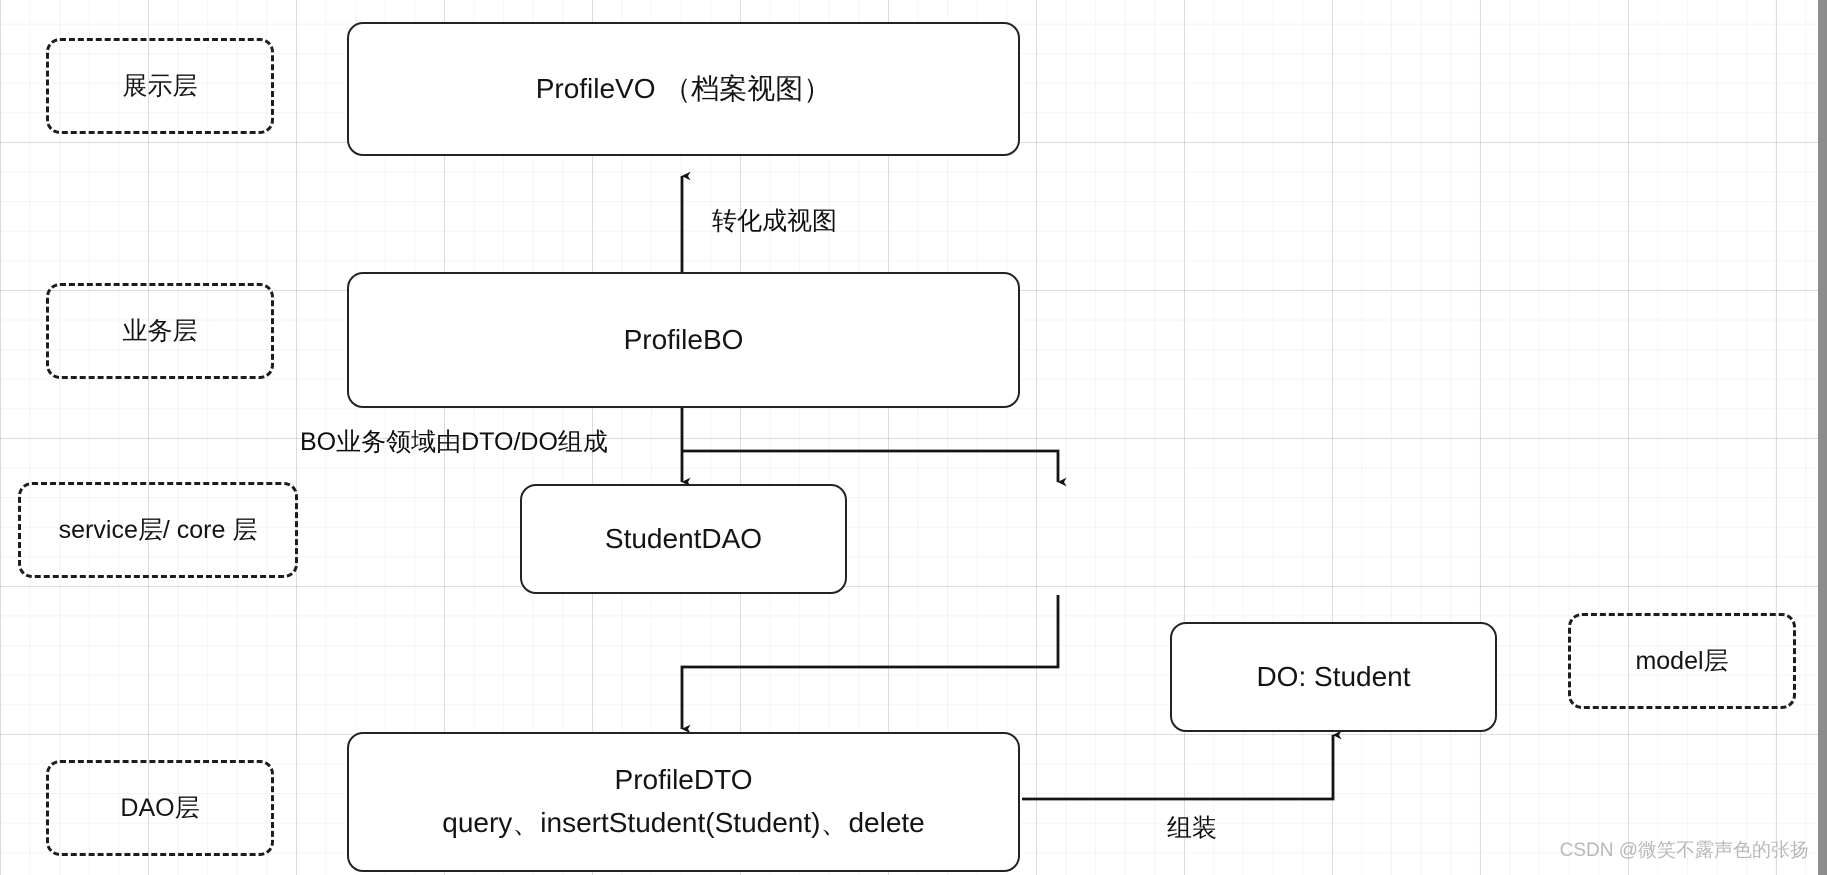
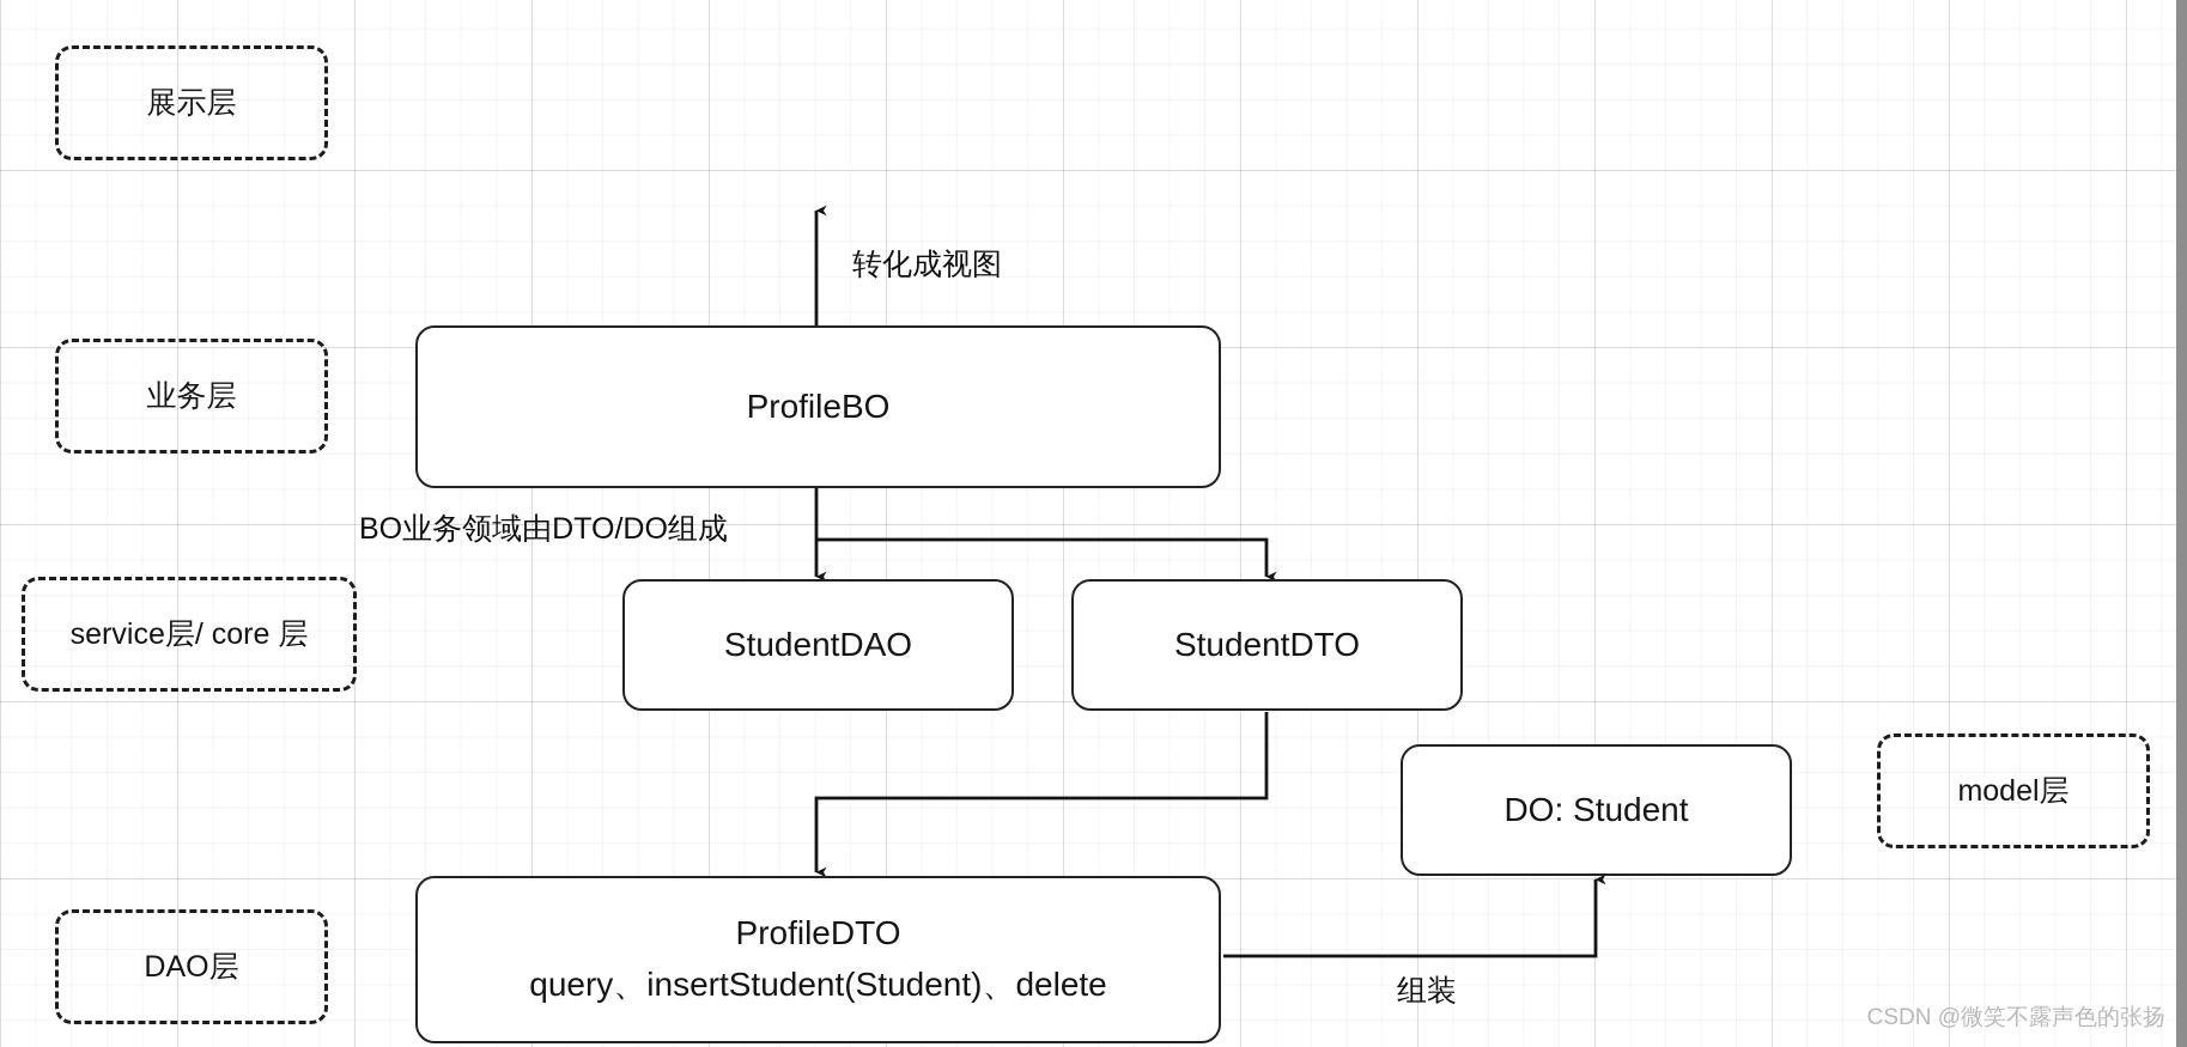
  展示层
  业务层
  service层/ core 层
  DAO层
  model层
- ProfileVO （档案视图）
  ProfileBO
  StudentDAO
+ StudentDTO
  DO: Student
  ProfileDTO
  query、insertStudent(Student)、delete
  转化成视图
  BO业务领域由DTO/DO组成
  组装
  CSDN @微笑不露声色的张扬
